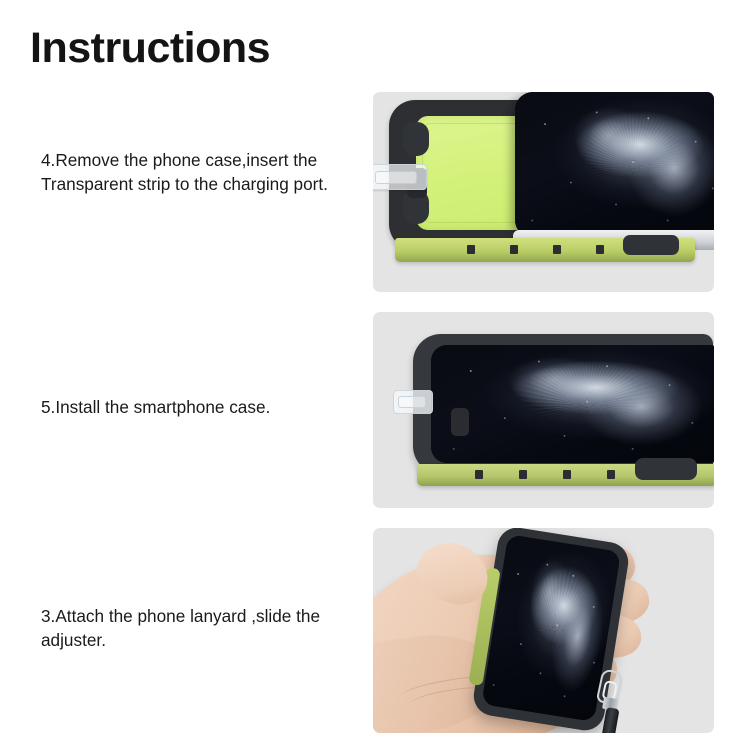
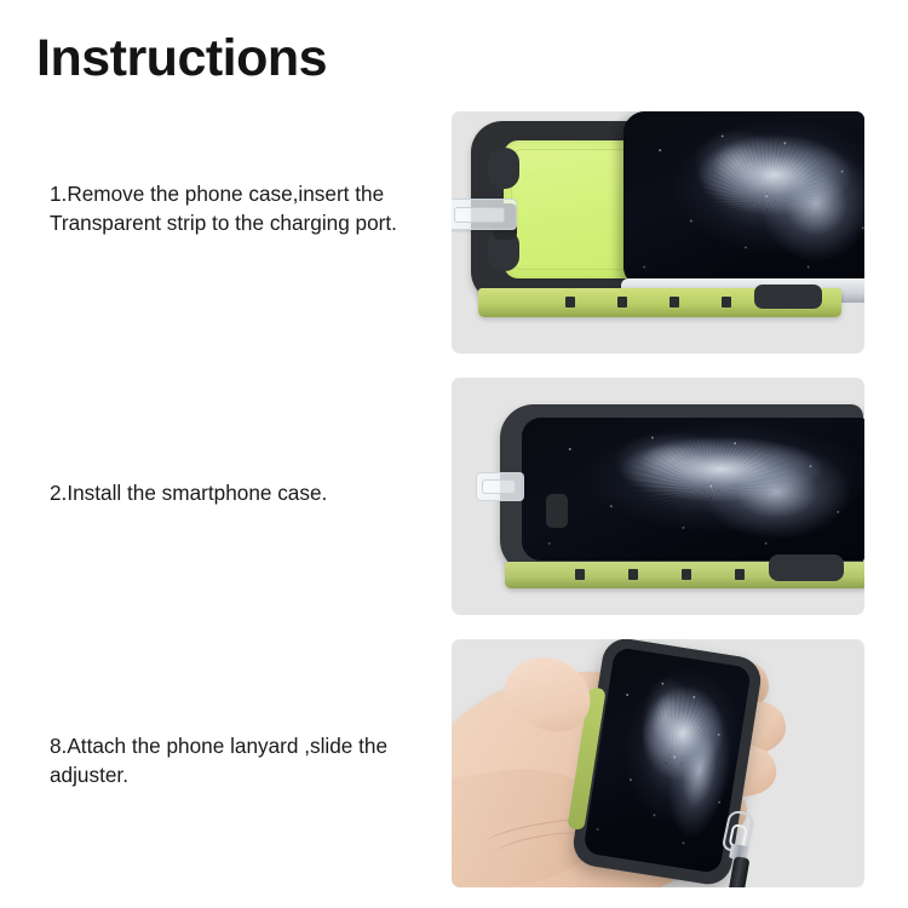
  Instructions
- 4.Remove the phone case,insert the Transparent strip to the charging port.
+ 1.Remove the phone case,insert the Transparent strip to the charging port.
- 5.Install the smartphone case.
+ 2.Install the smartphone case.
- 3.Attach the phone lanyard ,slide the adjuster.
+ 8.Attach the phone lanyard ,slide the adjuster.
